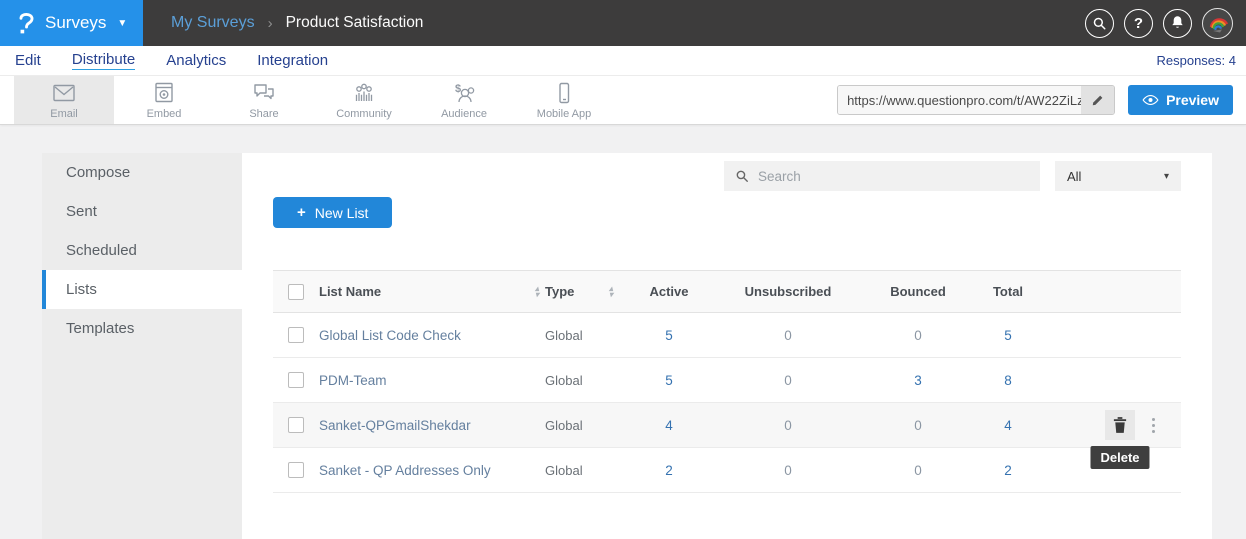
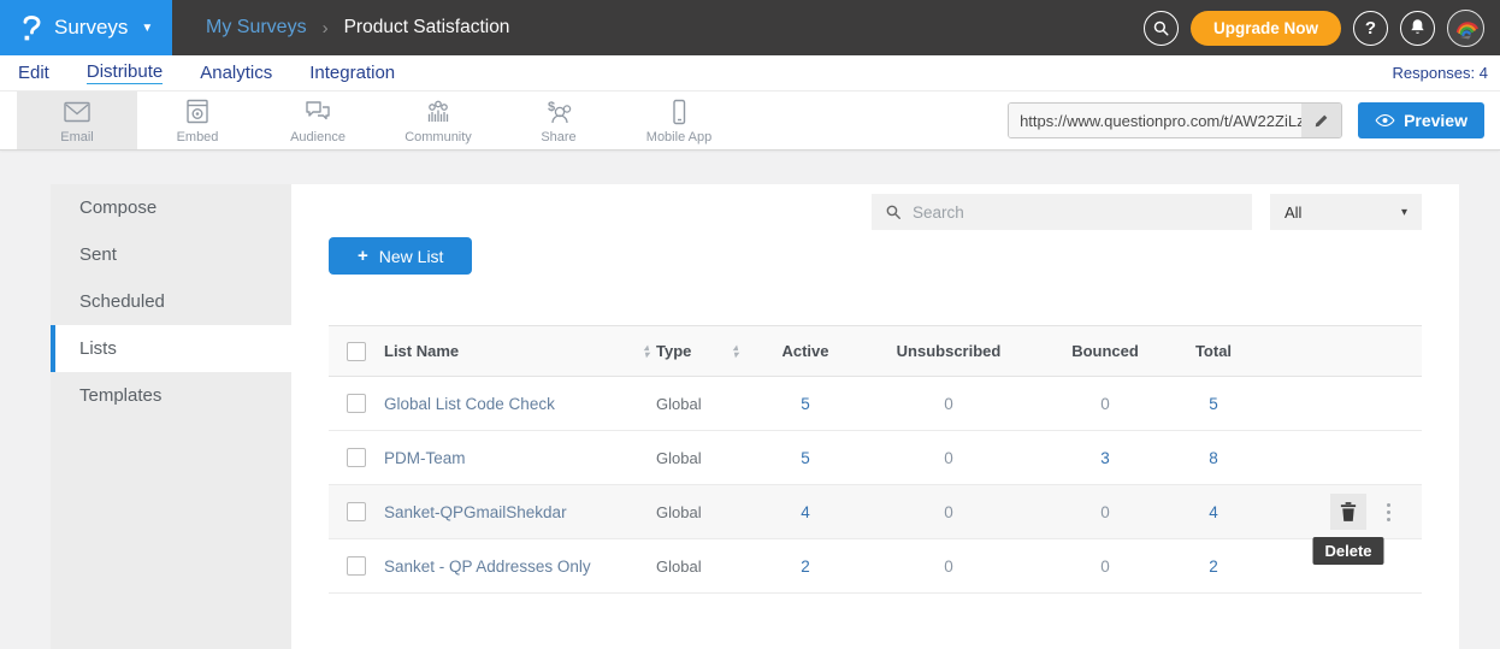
  Surveys
  ▼
  My Surveys
  ›
  Product Satisfaction
+ Upgrade Now
  ?
  Edit
  Distribute
  Analytics
  Integration
  Responses: 4
  Email
  Embed
- Share
+ Audience
  Community
  $
- Audience
+ Share
  Mobile App
  https://www.questionpro.com/t/AW22ZiL
  Preview
  Compose
  Sent
  Scheduled
  Lists
  Templates
  Search
  All
  ▾
  +
  New List
  List Name
  ▴
  ▾
  Type
  ▴
  ▾
  Active
  Unsubscribed
  Bounced
  Total
  Global List Code Check
  Global
  5
  0
  0
  5
  PDM-Team
  Global
  5
  0
  3
  8
  Sanket-QPGmailShekdar
  Global
  4
  0
  0
  4
  Delete
  Sanket - QP Addresses Only
  Global
  2
  0
  0
  2
